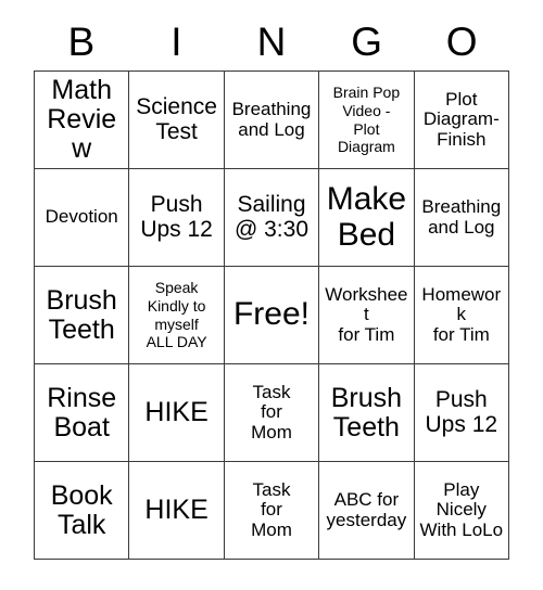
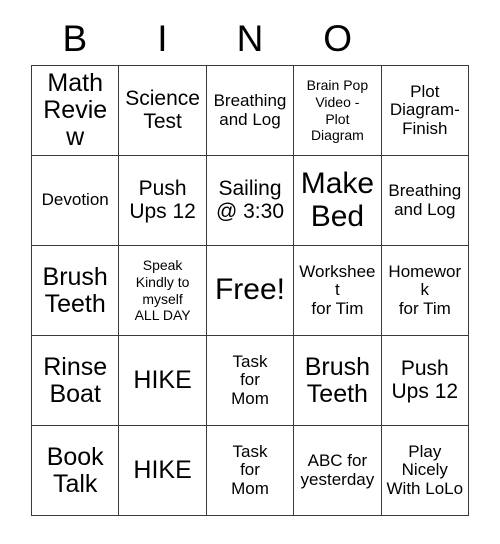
  B
  I
  N
- G
  O
  Math
  Review
  Science
  Test
  Breathing
  and Log
  Brain Pop
  Video -
  Plot
  Diagram
  Plot
  Diagram-
  Finish
  Devotion
  Push
  Ups 12
  Sailing
  @ 3:30
  Make
  Bed
  Breathing
  and Log
  Brush
  Teeth
  Speak
  Kindly to
  myself
  ALL DAY
  Free!
  Worksheet
  for Tim
  Homework
  for Tim
  Rinse
  Boat
  HIKE
  Task
  for
  Mom
  Brush
  Teeth
  Push
  Ups 12
  Book
  Talk
  HIKE
  Task
  for
  Mom
  ABC for
  yesterday
  Play
  Nicely
  With LoLo
